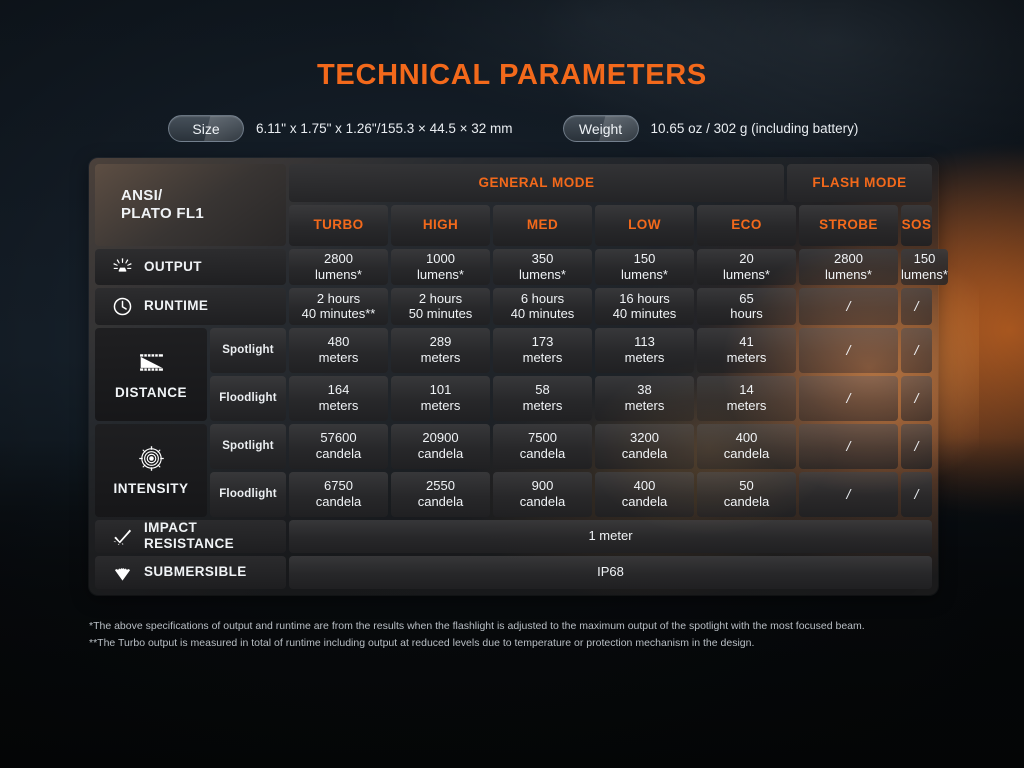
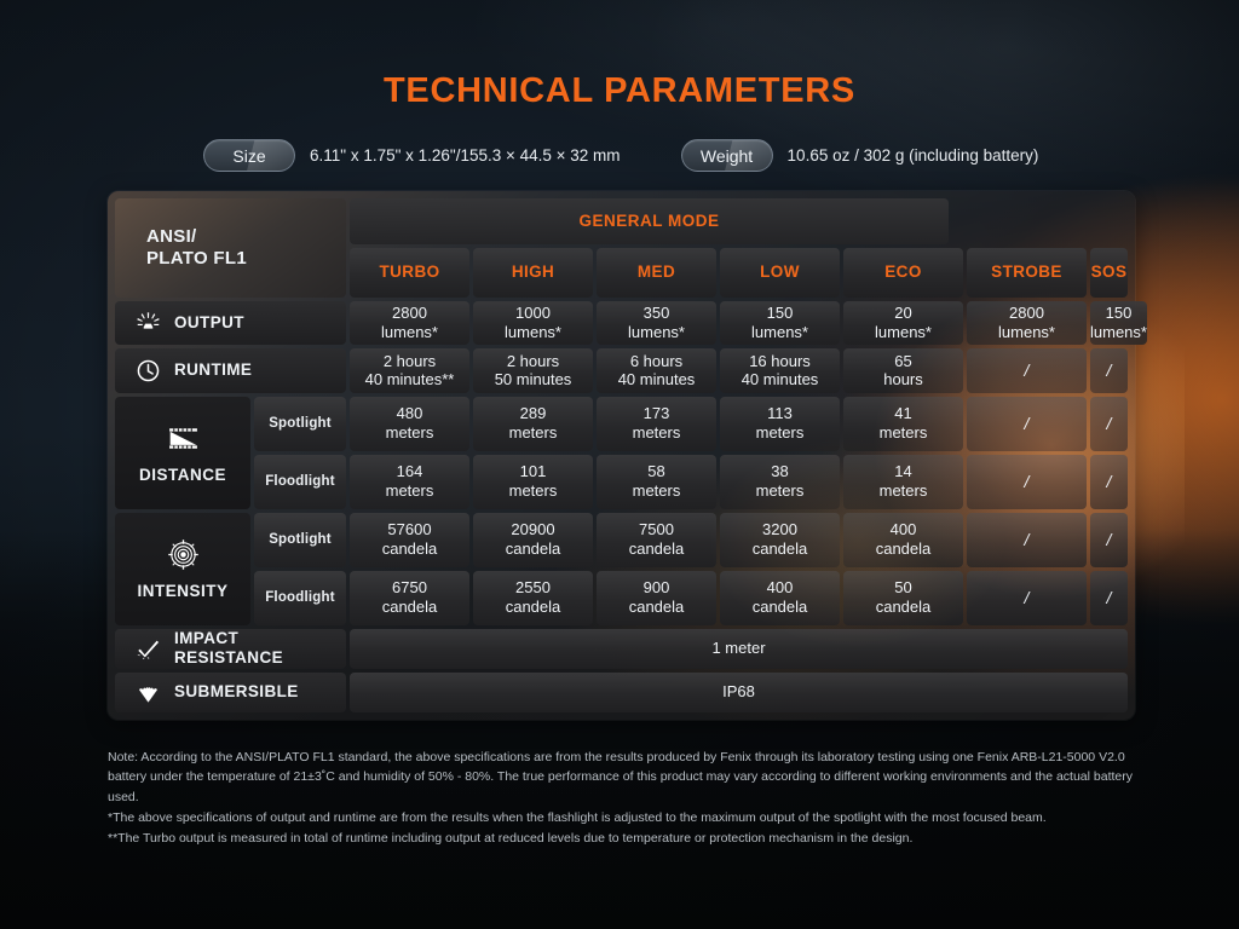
  TECHNICAL PARAMETERS
  6.11" x 1.75" x 1.26"/155.3 × 44.5 × 32 mm
  10.65 oz / 302 g (including battery)
  ANSI/
  PLATO FL1
  GENERAL MODE
- FLASH MODE
  TURBO
  HIGH
  OUTPUT
  2800
  lumens*
  1000
  lumens*
  RUNTIME
  2 hours
  40 minutes**
  2 hours
  50 minutes
  DISTANCE
  Spotlight
  480
  meters
  289
  meters
  Floodlight
  164
  meters
  101
  meters
  INTENSITY
  Spotlight
  57600
  candela
  20900
  candela
  Floodlight
  6750
  candela
  2550
  candela
  IMPACT
  RESISTANCE
  SUBMERSIBLE
+ Note: According to the ANSI/PLATO FL1 standard, the above specifications are from the results produced by Fenix through its laboratory testing using one Fenix ARB-L21-5000 V2.0 battery under the temperature of 21±3˚C and humidity of 50% - 80%. The true performance of this product may vary according to different working environments and the actual battery used.
  *The above specifications of output and runtime are from the results when the flashlight is adjusted to the maximum output of the spotlight with the most focused beam.
  **The Turbo output is measured in total of runtime including output at reduced levels due to temperature or protection mechanism in the design.
